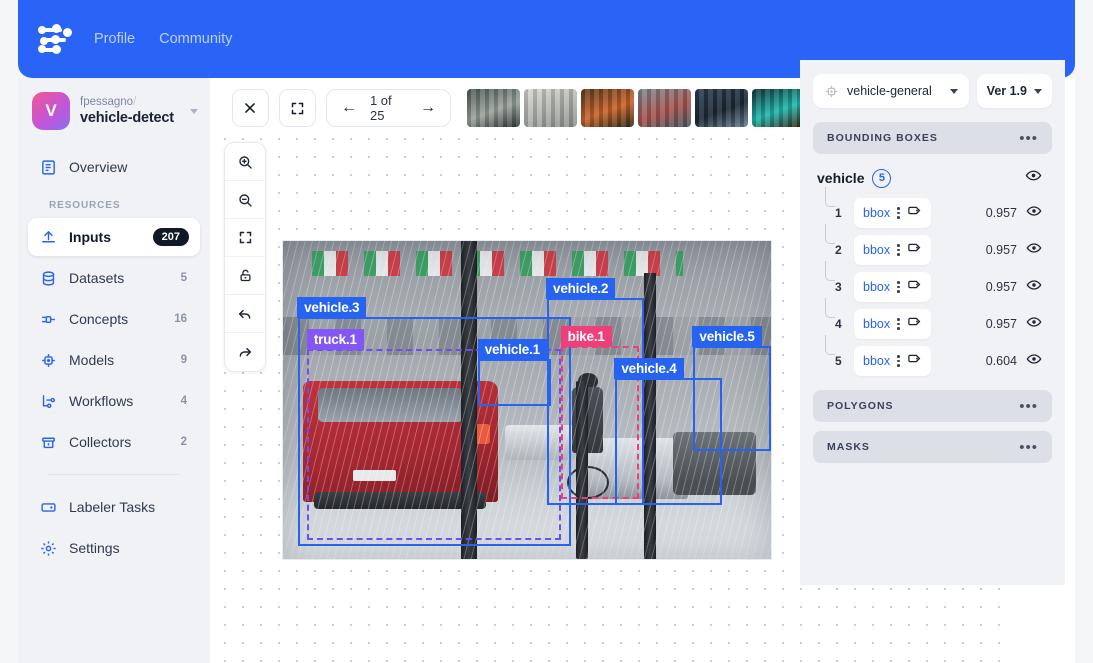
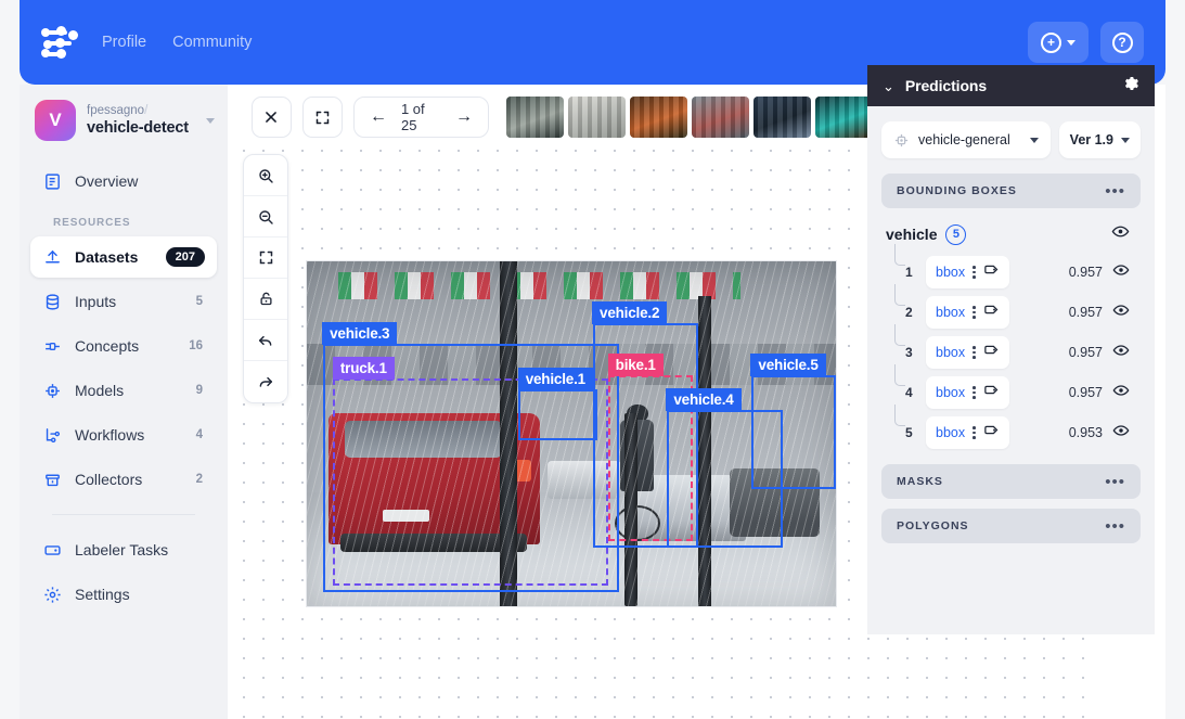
  Profile
  Community
+ +
+ ?
  V
  fpessagno/
  vehicle-detect
  Overview
  RESOURCES
- Inputs
+ Datasets
  207
- Datasets
+ Inputs
  5
  Concepts
  16
  Models
  9
  Workflows
  4
  Collectors
  2
  Labeler Tasks
  Settings
  ←
  1 of 25
  →
  vehicle.3
  truck.1
  vehicle.2
  bike.1
  vehicle.1
  vehicle.4
  vehicle.5
+ ⌄
+ Predictions
  vehicle-general
  Ver 1.9
  BOUNDING BOXES
  •••
  vehicle
  5
  1
  bbox
  0.957
  2
  bbox
  0.957
  3
  bbox
  0.957
  4
  bbox
  0.957
  5
  bbox
- 0.604
+ 0.953
- POLYGONS
+ MASKS
  •••
- MASKS
+ POLYGONS
  •••
